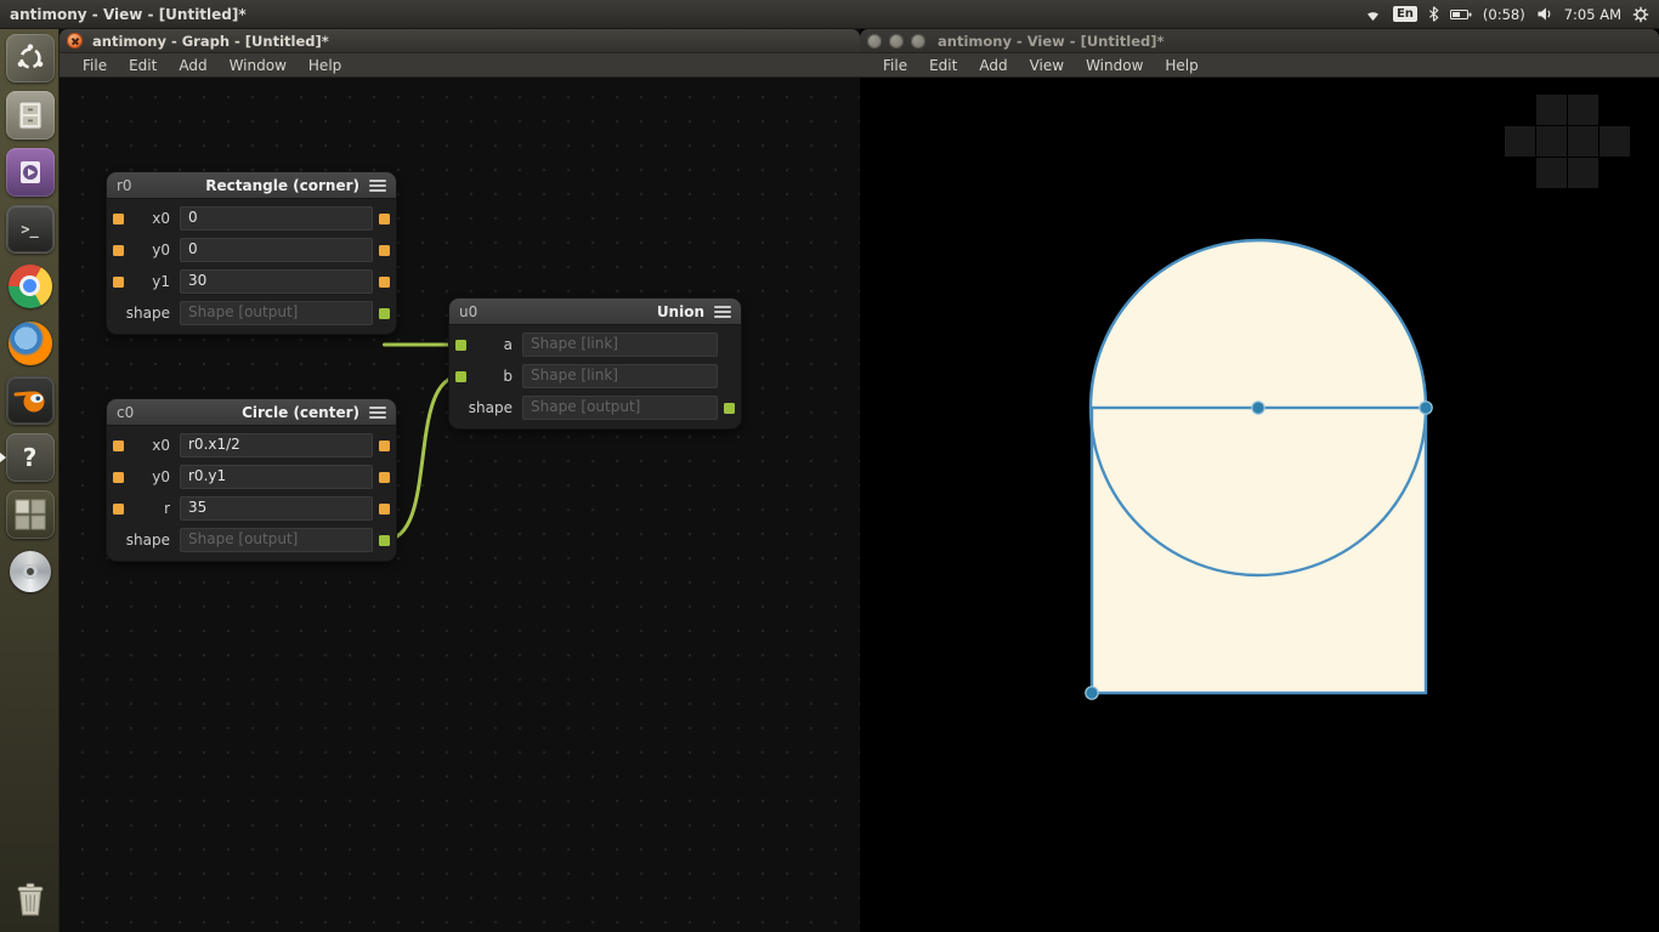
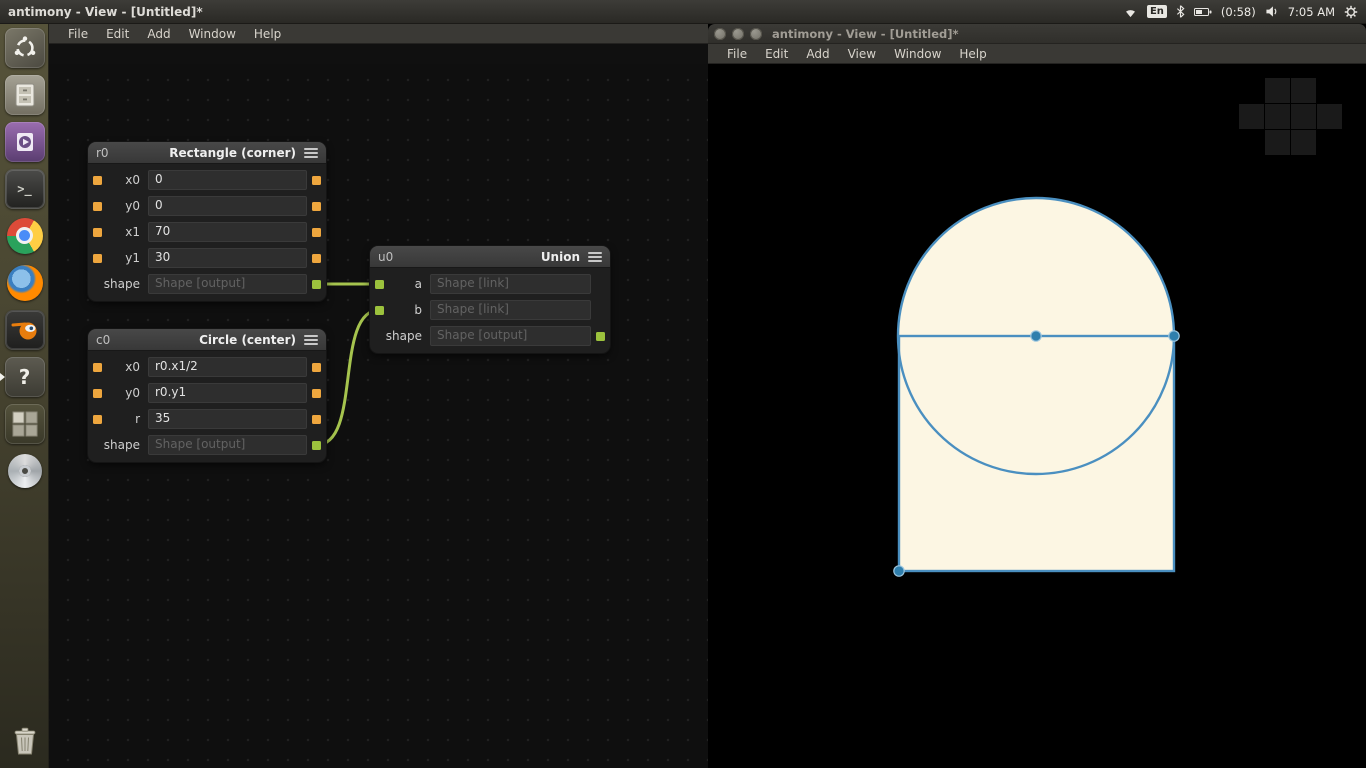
  antimony - View - [Untitled]*
  En
  (0:58)
  7:05 AM
  >_
  ?
- antimony - Graph - [Untitled]*
  File
  Edit
  Add
  Window
  Help
  r0
  Rectangle (corner)
  x0
  0
  y0
  0
+ x1
+ 70
  y1
  30
  shape
  Shape [output]
  c0
  Circle (center)
  x0
  r0.x1/2
  y0
  r0.y1
  r
  35
  shape
  Shape [output]
  u0
  Union
  a
  Shape [link]
  b
  Shape [link]
  shape
  Shape [output]
  antimony - View - [Untitled]*
  File
  Edit
  Add
  View
  Window
  Help
